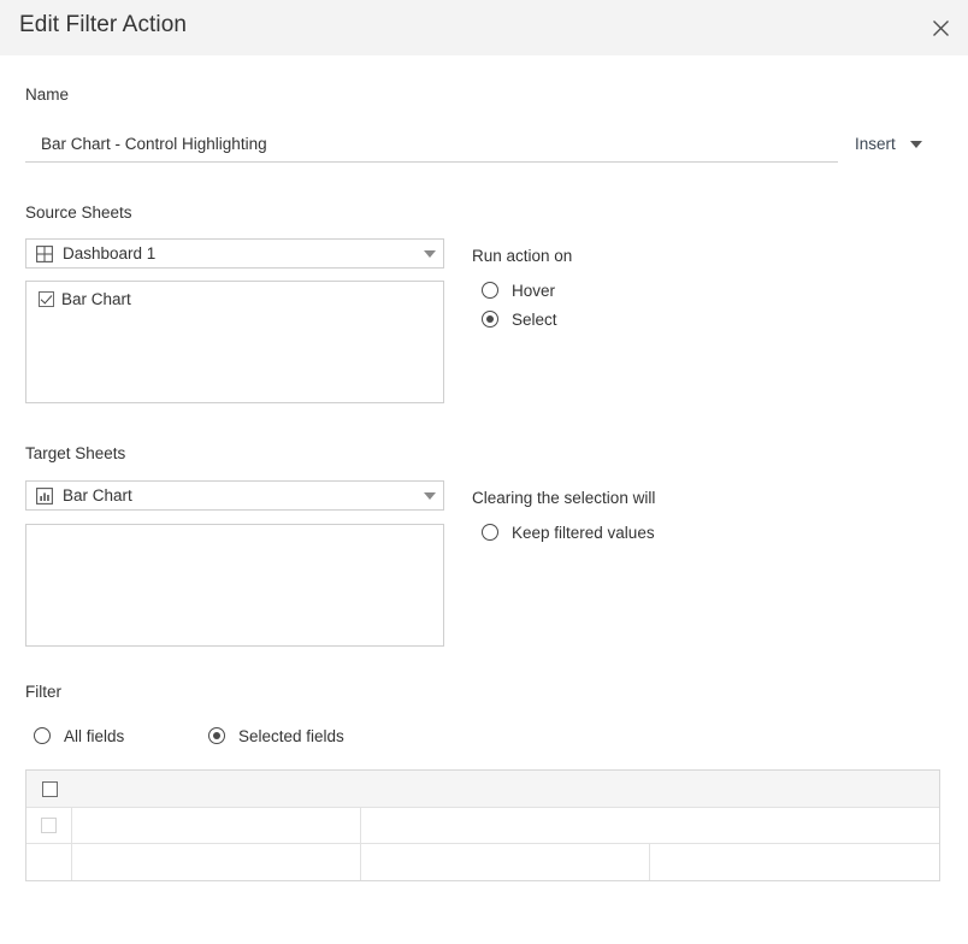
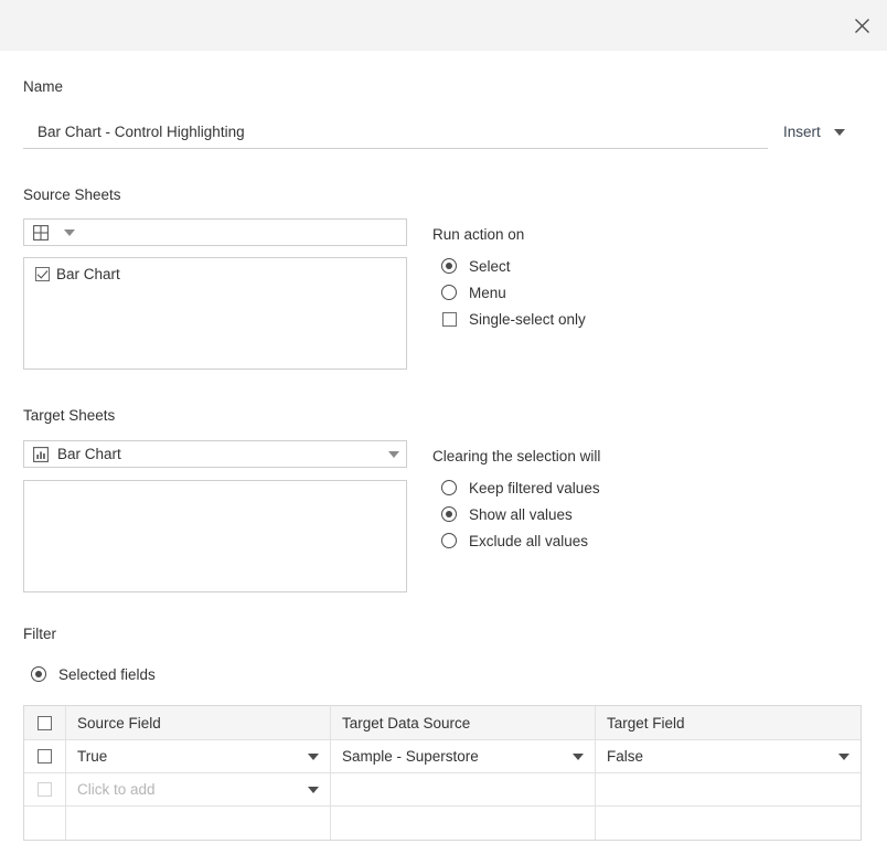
- Edit Filter Action
  Name
  Bar Chart - Control Highlighting
  Insert
  Source Sheets
- Dashboard 1
  Bar Chart
  Run action on
- Hover
  Select
+ Menu
+ Single-select only
  Target Sheets
  Bar Chart
  Clearing the selection will
  Keep filtered values
+ Show all values
+ Exclude all values
  Filter
- All fields
  Selected fields
+ Source Field
+ Target Data Source
+ Target Field
+ True
+ Sample - Superstore
+ False
+ Click to add
